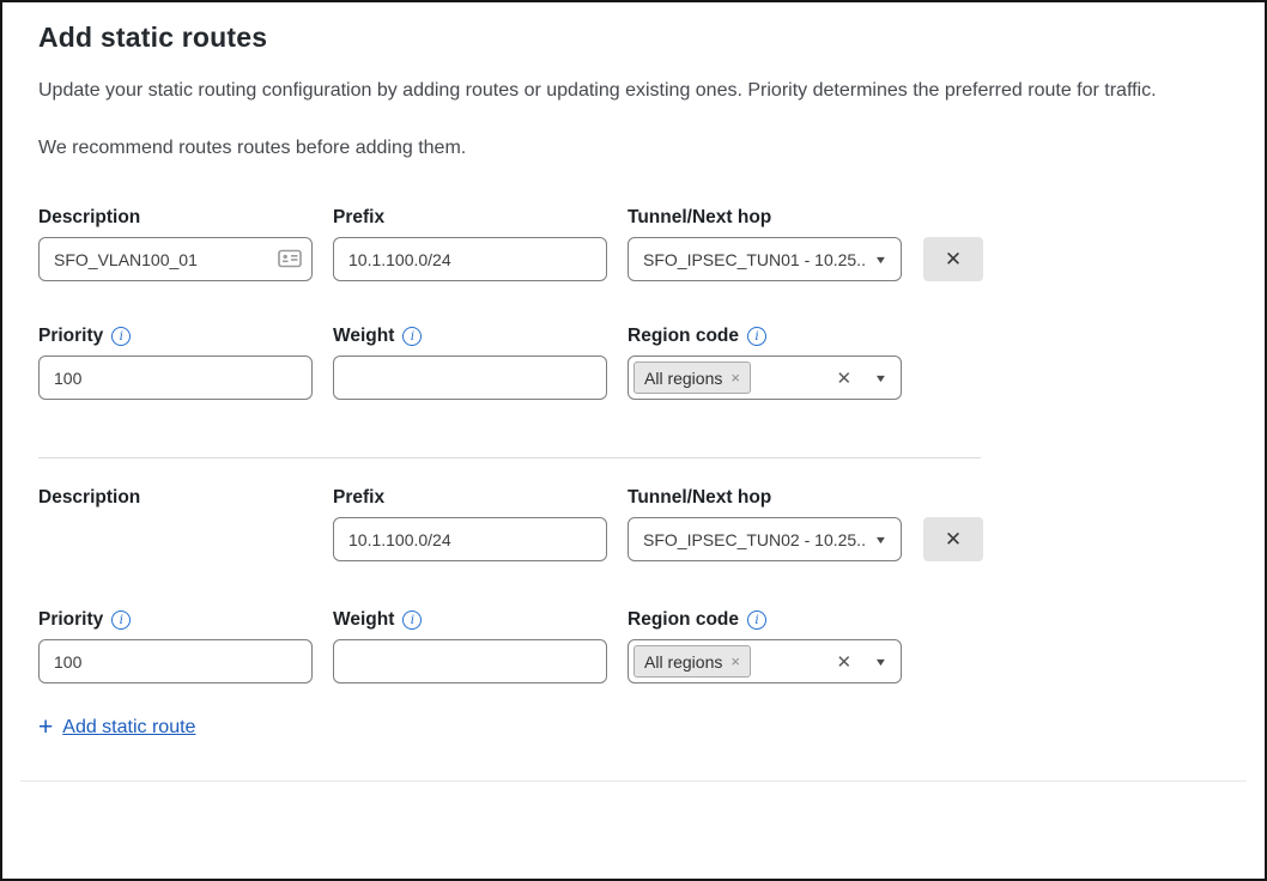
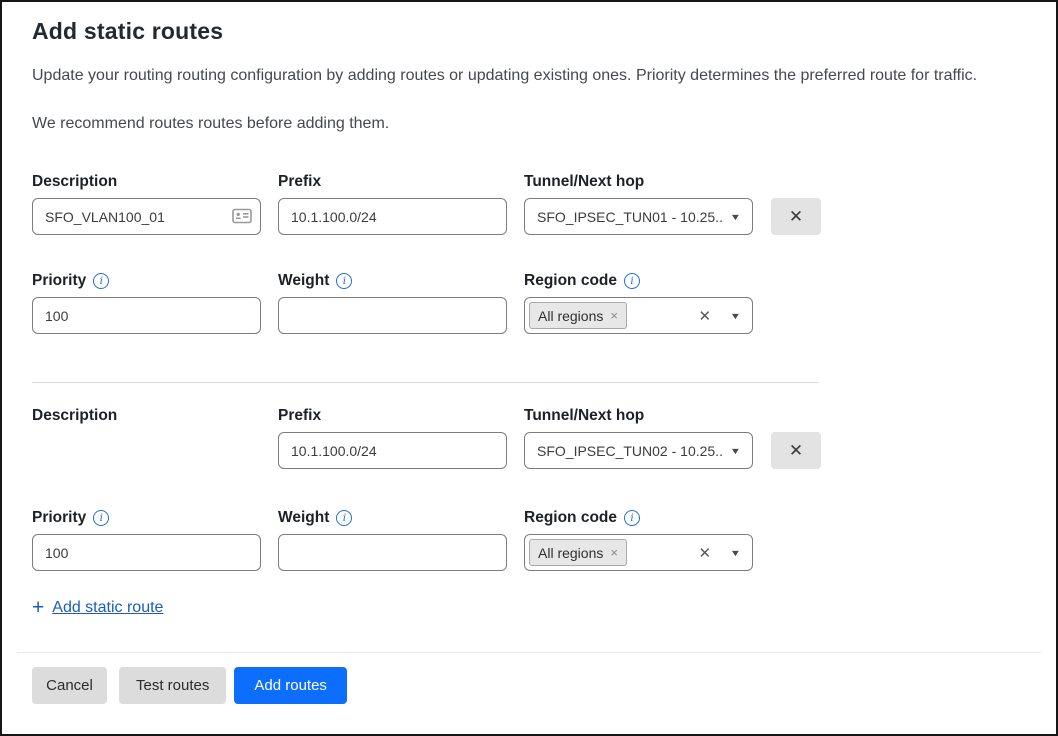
  Add static routes
- Update your static routing configuration by adding routes or updating existing ones. Priority determines the preferred route for traffic.
+ Update your routing routing configuration by adding routes or updating existing ones. Priority determines the preferred route for traffic.
  We recommend routes routes before adding them.
  Description
  SFO_VLAN100_01
  Prefix
  10.1.100.0/24
  Tunnel/Next hop
  SFO_IPSEC_TUN01 - 10.25..
  ▼
  ✕
  Priority
  i
  100
  Weight
  i
  Region code
  i
  All regions
  ×
  ✕
  ▼
  Description
  Prefix
  10.1.100.0/24
  Tunnel/Next hop
  SFO_IPSEC_TUN02 - 10.25..
  ▼
  ✕
  Priority
  i
  100
  Weight
  i
  Region code
  i
  All regions
  ×
  ✕
  ▼
  +
  Add static route
+ Cancel
+ Test routes
+ Add routes
